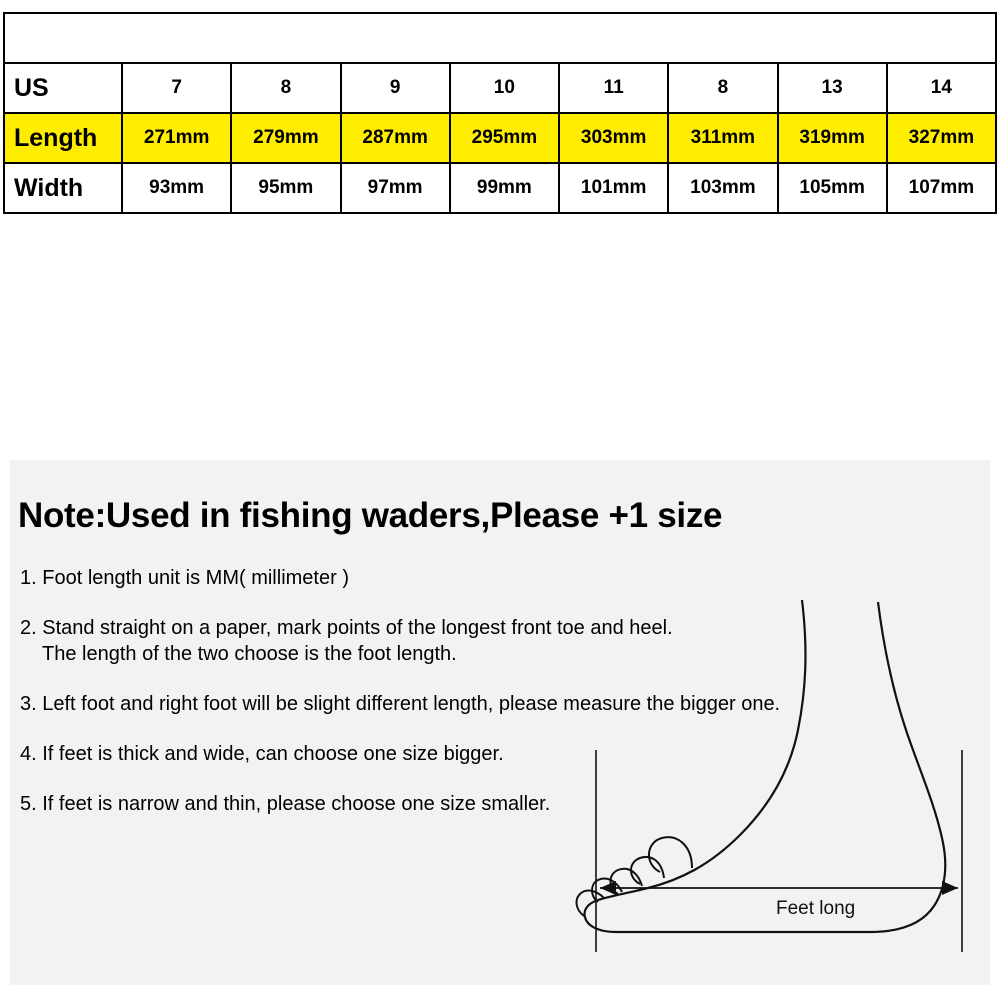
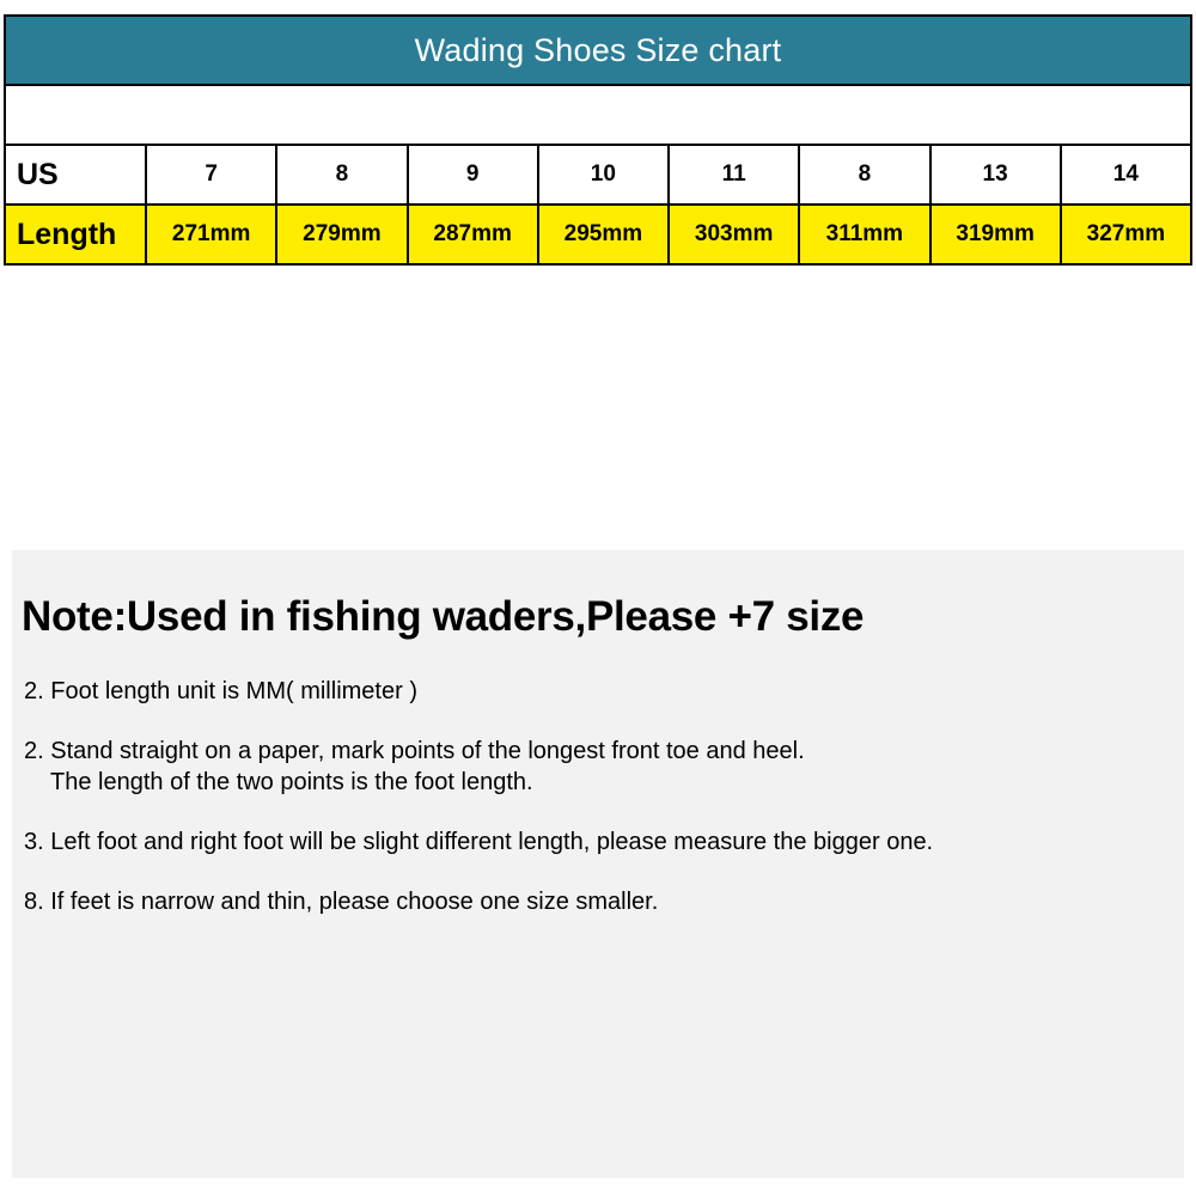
+ Wading Shoes Size chart
  US	7	8	9	10	11	8	13	14
  Length	271mm	279mm	287mm	295mm	303mm	311mm	319mm	327mm
- Width	93mm	95mm	97mm	99mm	101mm	103mm	105mm	107mm
- Note:Used in fishing waders,Please +1 size
+ Note:Used in fishing waders,Please +7 size
- 1. Foot length unit is MM( millimeter )
+ 2. Foot length unit is MM( millimeter )
  2. Stand straight on a paper, mark points of the longest front toe and heel.
- The length of the two choose is the foot length.
+ The length of the two points is the foot length.
  3. Left foot and right foot will be slight different length, please measure the bigger one.
- 4. If feet is thick and wide, can choose one size bigger.
- 5. If feet is narrow and thin, please choose one size smaller.
+ 8. If feet is narrow and thin, please choose one size smaller.
- Feet long
